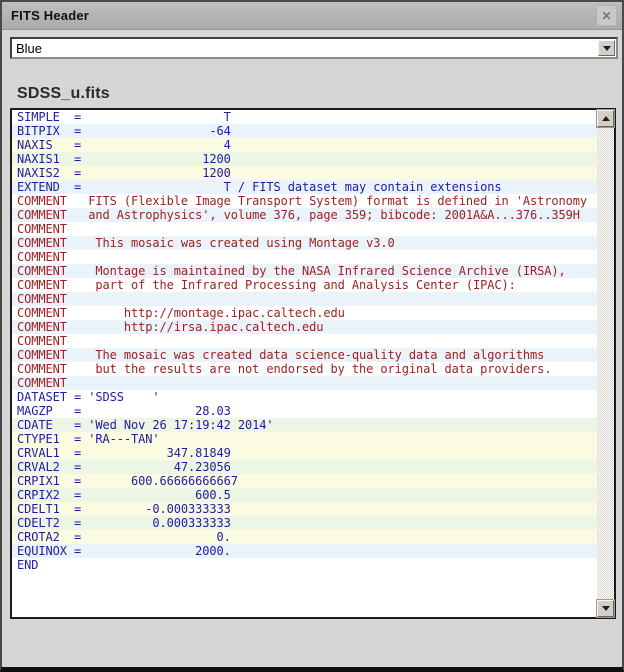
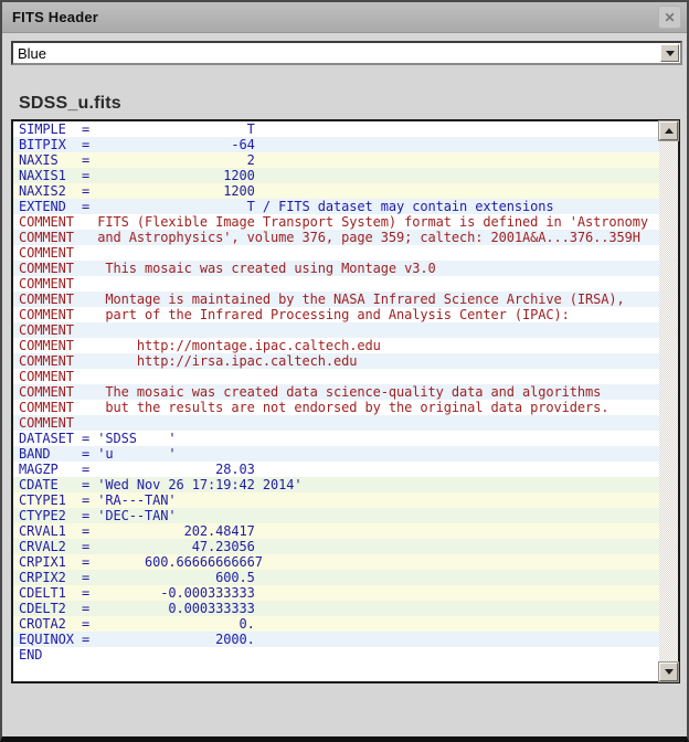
  FITS Header
  ✕
  Blue
  SDSS_u.fits
  SIMPLE = T
  BITPIX = -64
- NAXIS = 4
+ NAXIS = 2
  NAXIS1 = 1200
  NAXIS2 = 1200
  EXTEND = T / FITS dataset may contain extensions
  COMMENT FITS (Flexible Image Transport System) format is defined in 'Astronomy
- COMMENT and Astrophysics', volume 376, page 359; bibcode: 2001A&A...376..359H
+ COMMENT and Astrophysics', volume 376, page 359; caltech: 2001A&A...376..359H
  COMMENT
  COMMENT This mosaic was created using Montage v3.0
  COMMENT
  COMMENT Montage is maintained by the NASA Infrared Science Archive (IRSA),
  COMMENT part of the Infrared Processing and Analysis Center (IPAC):
  COMMENT
  COMMENT http://montage.ipac.caltech.edu
  COMMENT http://irsa.ipac.caltech.edu
  COMMENT
  COMMENT The mosaic was created data science-quality data and algorithms
  COMMENT but the results are not endorsed by the original data providers.
  COMMENT
  DATASET = 'SDSS '
+ BAND = 'u '
  MAGZP = 28.03
  CDATE = 'Wed Nov 26 17:19:42 2014'
  CTYPE1 = 'RA---TAN'
+ CTYPE2 = 'DEC--TAN'
- CRVAL1 = 347.81849
+ CRVAL1 = 202.48417
  CRVAL2 = 47.23056
  CRPIX1 = 600.66666666667
  CRPIX2 = 600.5
  CDELT1 = -0.000333333
  CDELT2 = 0.000333333
  CROTA2 = 0.
  EQUINOX = 2000.
  END
